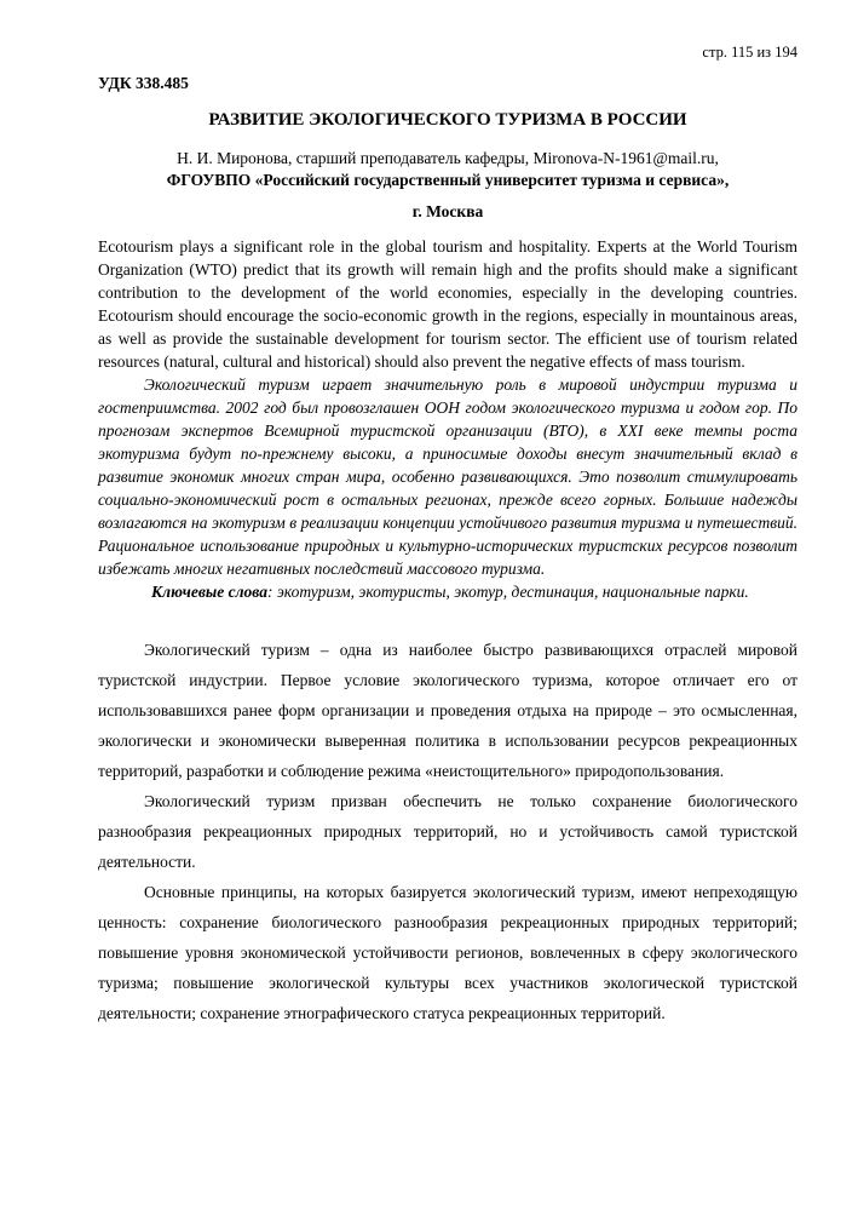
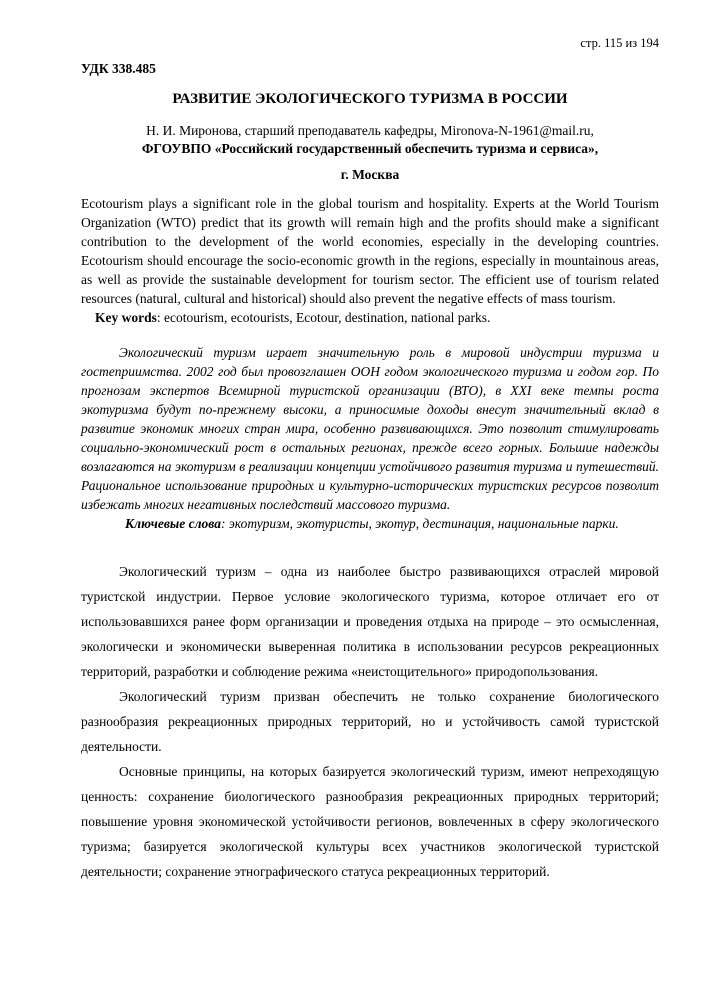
  стр. 115 из 194
  УДК 338.485
  РАЗВИТИЕ ЭКОЛОГИЧЕСКОГО ТУРИЗМА В РОССИИ
  Н. И. Миронова, старший преподаватель кафедры, Mironova-N-1961@mail.ru,
- ФГОУВПО «Российский государственный университет туризма и сервиса»,
+ ФГОУВПО «Российский государственный обеспечить туризма и сервиса»,
  г. Москва
  Ecotourism plays a significant role in the global tourism and hospitality. Experts at the World Tourism Organization (WTO) predict that its growth will remain high and the profits should make a significant contribution to the development of the world economies, especially in the developing countries. Ecotourism should encourage the socio-economic growth in the regions, especially in mountainous areas, as well as provide the sustainable development for tourism sector. The efficient use of tourism related resources (natural, cultural and historical) should also prevent the negative effects of mass tourism.
+ Key words: ecotourism, ecotourists, Ecotour, destination, national parks.
  Экологический туризм играет значительную роль в мировой индустрии туризма и гостеприимства. 2002 год был провозглашен ООН годом экологического туризма и годом гор. По прогнозам экспертов Всемирной туристской организации (ВТО), в XXI веке темпы роста экотуризма будут по-прежнему высоки, а приносимые доходы внесут значительный вклад в развитие экономик многих стран мира, особенно развивающихся. Это позволит стимулировать социально-экономический рост в остальных регионах, прежде всего горных. Большие надежды возлагаются на экотуризм в реализации концепции устойчивого развития туризма и путешествий. Рациональное использование природных и культурно-исторических туристских ресурсов позволит избежать многих негативных последствий массового туризма.
  Ключевые слова: экотуризм, экотуристы, экотур, дестинация, национальные парки.
  Экологический туризм – одна из наиболее быстро развивающихся отраслей мировой туристской индустрии. Первое условие экологического туризма, которое отличает его от использовавшихся ранее форм организации и проведения отдыха на природе – это осмысленная, экологически и экономически выверенная политика в использовании ресурсов рекреационных территорий, разработки и соблюдение режима «неистощительного» природопользования.
  Экологический туризм призван обеспечить не только сохранение биологического разнообразия рекреационных природных территорий, но и устойчивость самой туристской деятельности.
- Основные принципы, на которых базируется экологический туризм, имеют непреходящую ценность: сохранение биологического разнообразия рекреационных природных территорий; повышение уровня экономической устойчивости регионов, вовлеченных в сферу экологического туризма; повышение экологической культуры всех участников экологической туристской деятельности; сохранение этнографического статуса рекреационных территорий.
+ Основные принципы, на которых базируется экологический туризм, имеют непреходящую ценность: сохранение биологического разнообразия рекреационных природных территорий; повышение уровня экономической устойчивости регионов, вовлеченных в сферу экологического туризма; базируется экологической культуры всех участников экологической туристской деятельности; сохранение этнографического статуса рекреационных территорий.
